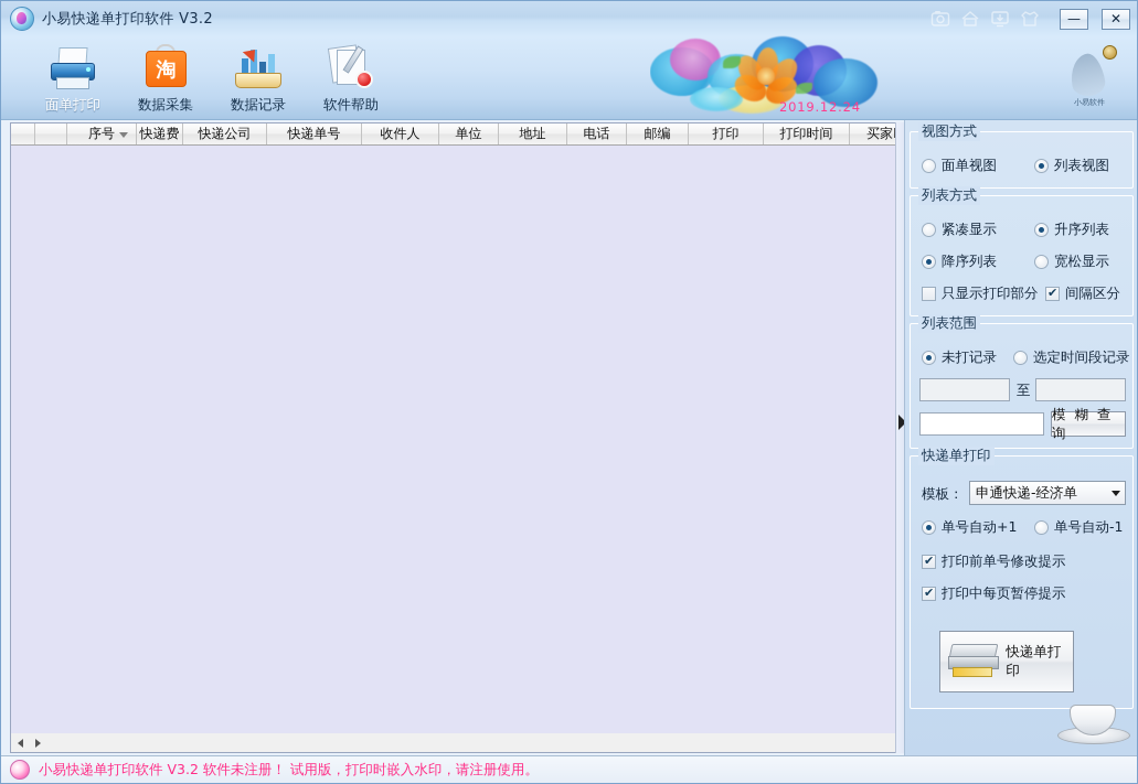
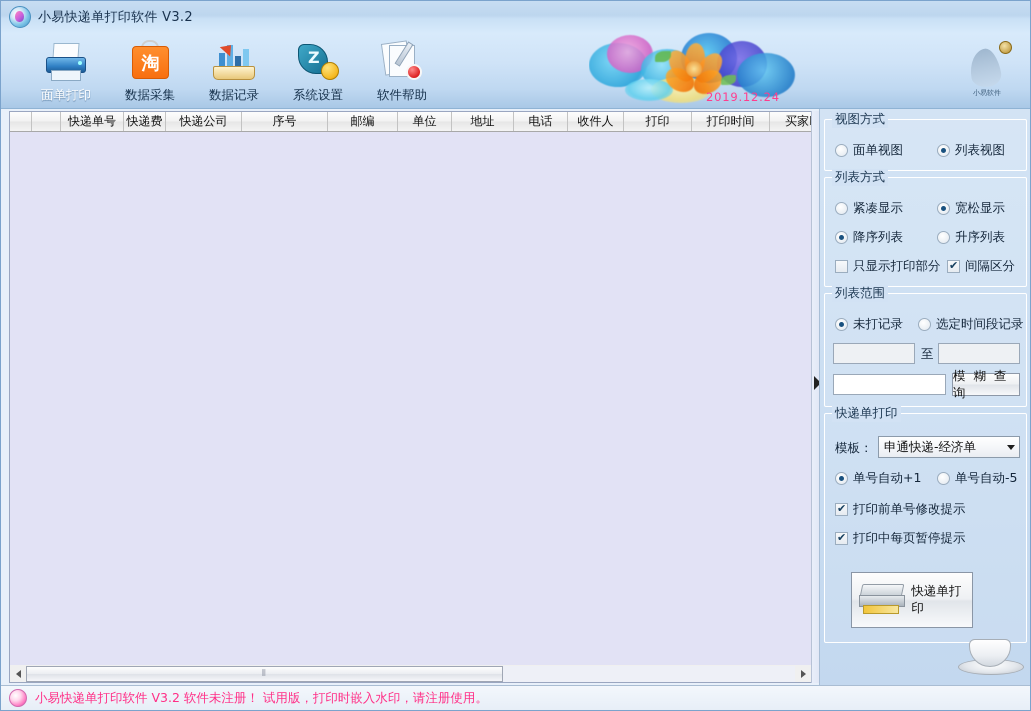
  小易快递单打印软件 V3.2
- —
- ✕
  面单打印
  淘
  数据采集
  数据记录
+ 系统设置
  软件帮助
  2019.12.24
  小易软件
- 序号
+ 快递单号
  快递费
  快递公司
- 快递单号
+ 序号
- 收件人
+ 邮编
  单位
  地址
  电话
- 邮编
+ 收件人
  打印
  打印时间
+ ⦀
  视图方式
  面单视图
  列表视图
  列表方式
  紧凑显示
- 升序列表
+ 宽松显示
  降序列表
- 宽松显示
+ 升序列表
  只显示打印部分
  间隔区分
  列表范围
  未打记录
  选定时间段记录
  至
  模 糊 查 询
  快递单打印
  模板：
  申通快递-经济单
  单号自动+1
- 单号自动-1
+ 单号自动-5
  打印前单号修改提示
  打印中每页暂停提示
  快递单打印
  小易快递单打印软件 V3.2 软件未注册！ 试用版，打印时嵌入水印，请注册使用。
